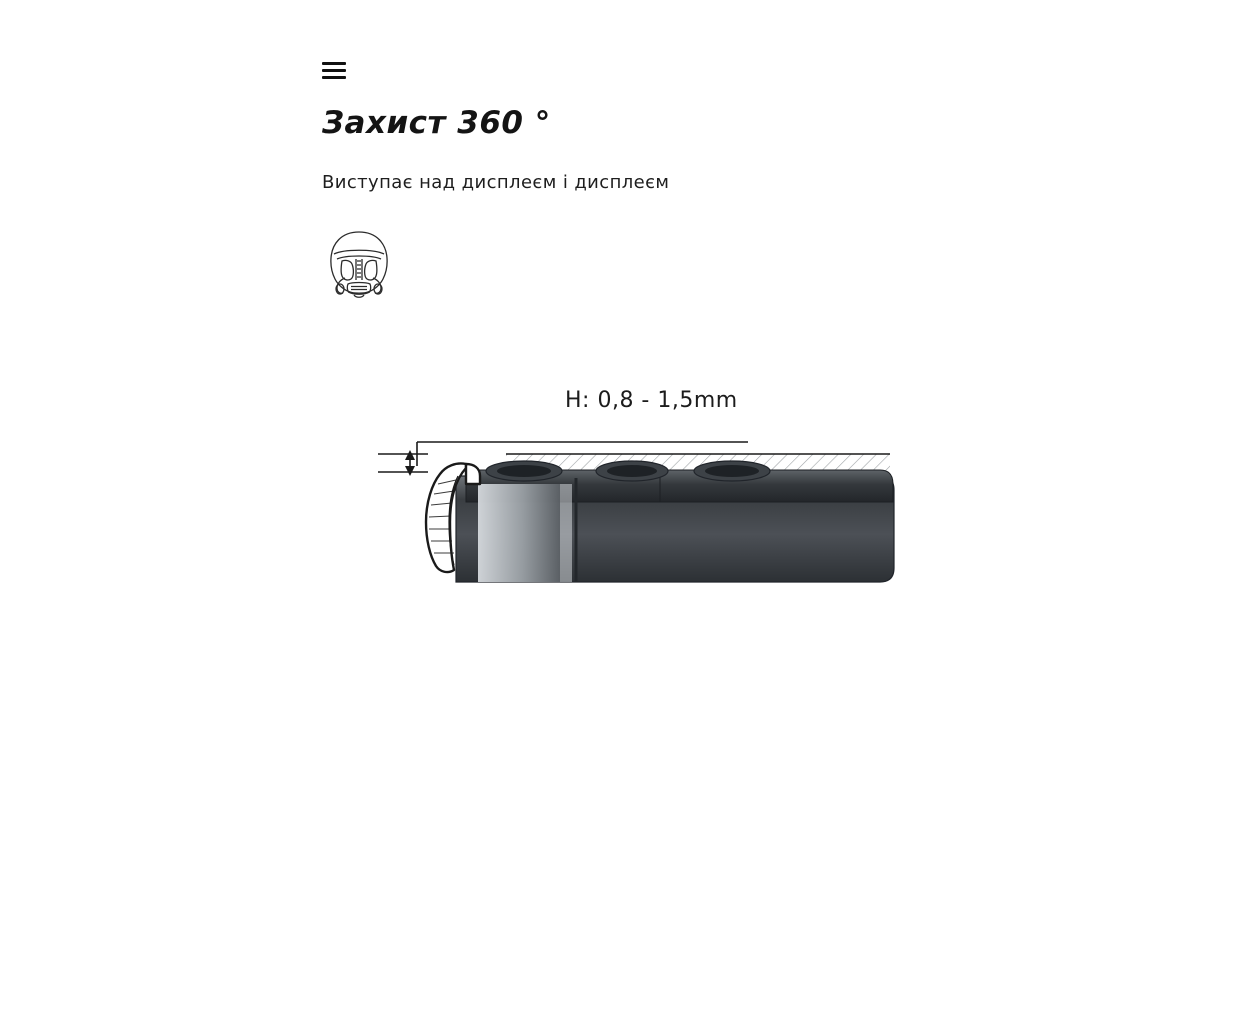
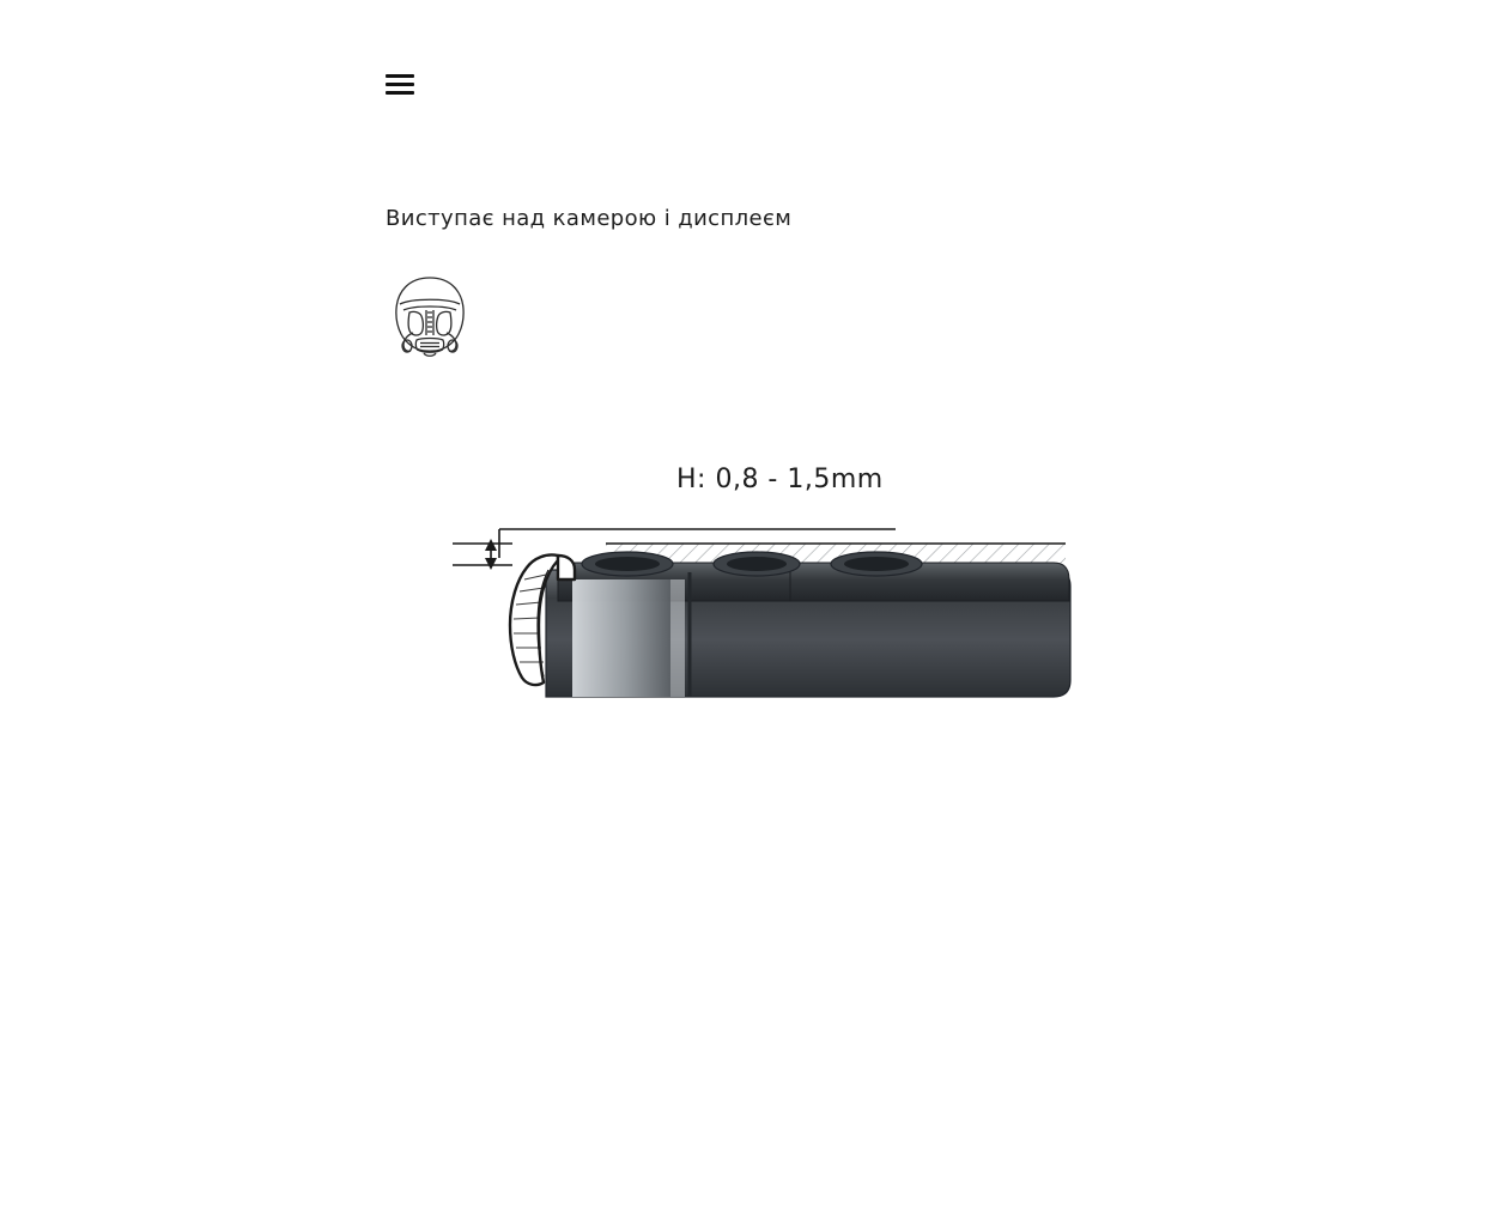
- Захист 360 °
- Виступає над дисплеєм і дисплеєм
+ Виступає над камерою і дисплеєм
  H: 0,8 - 1,5mm
